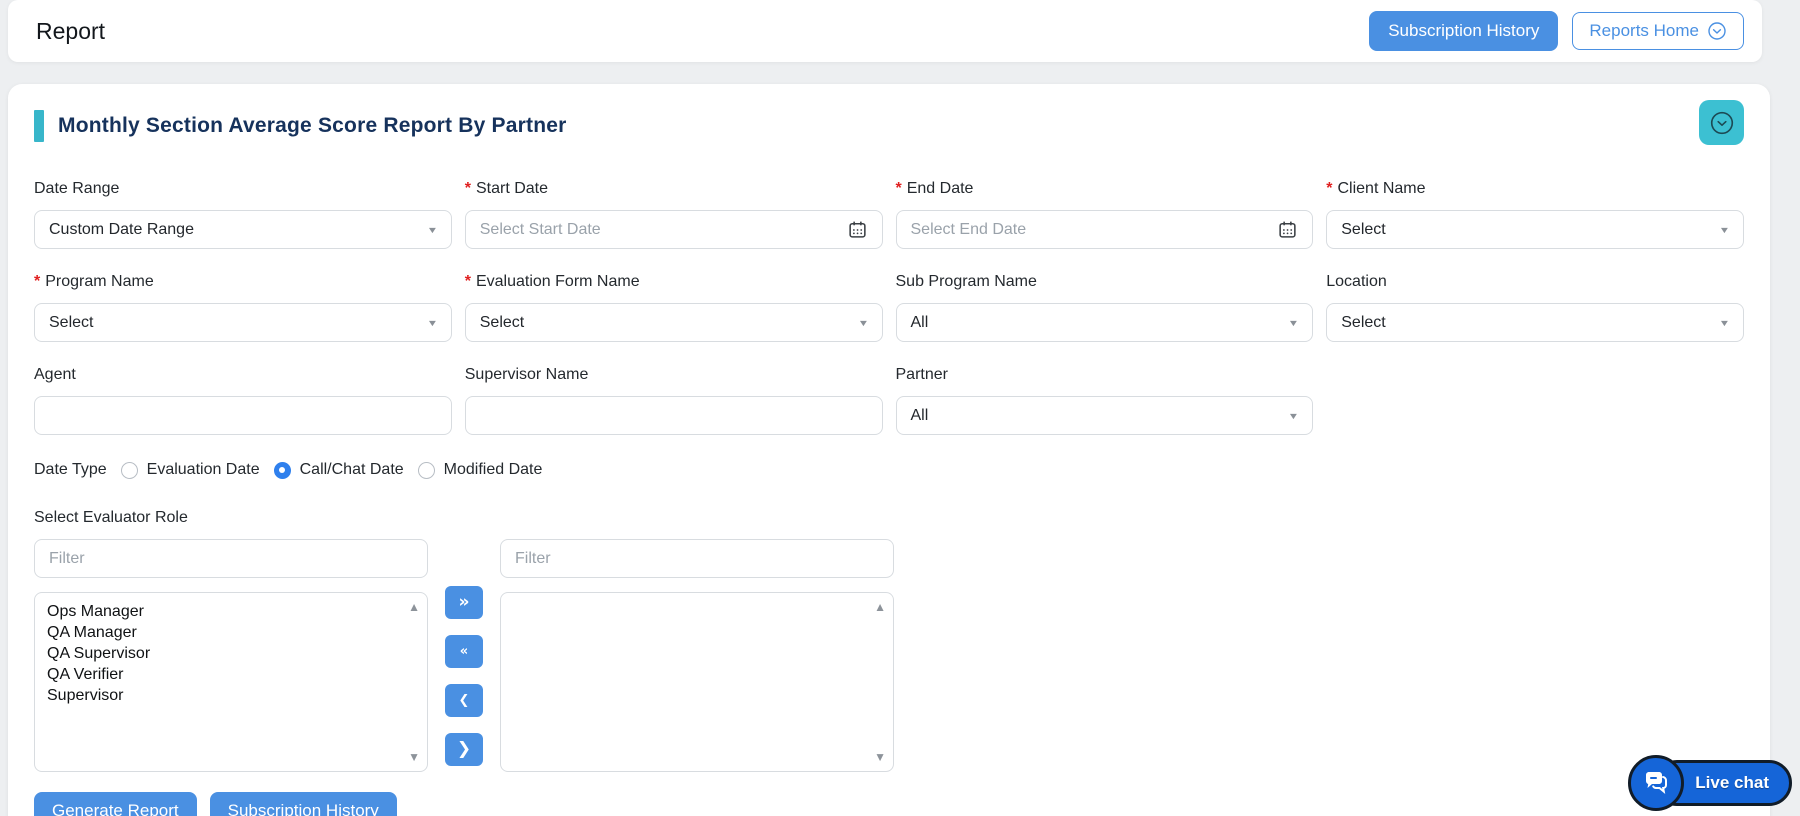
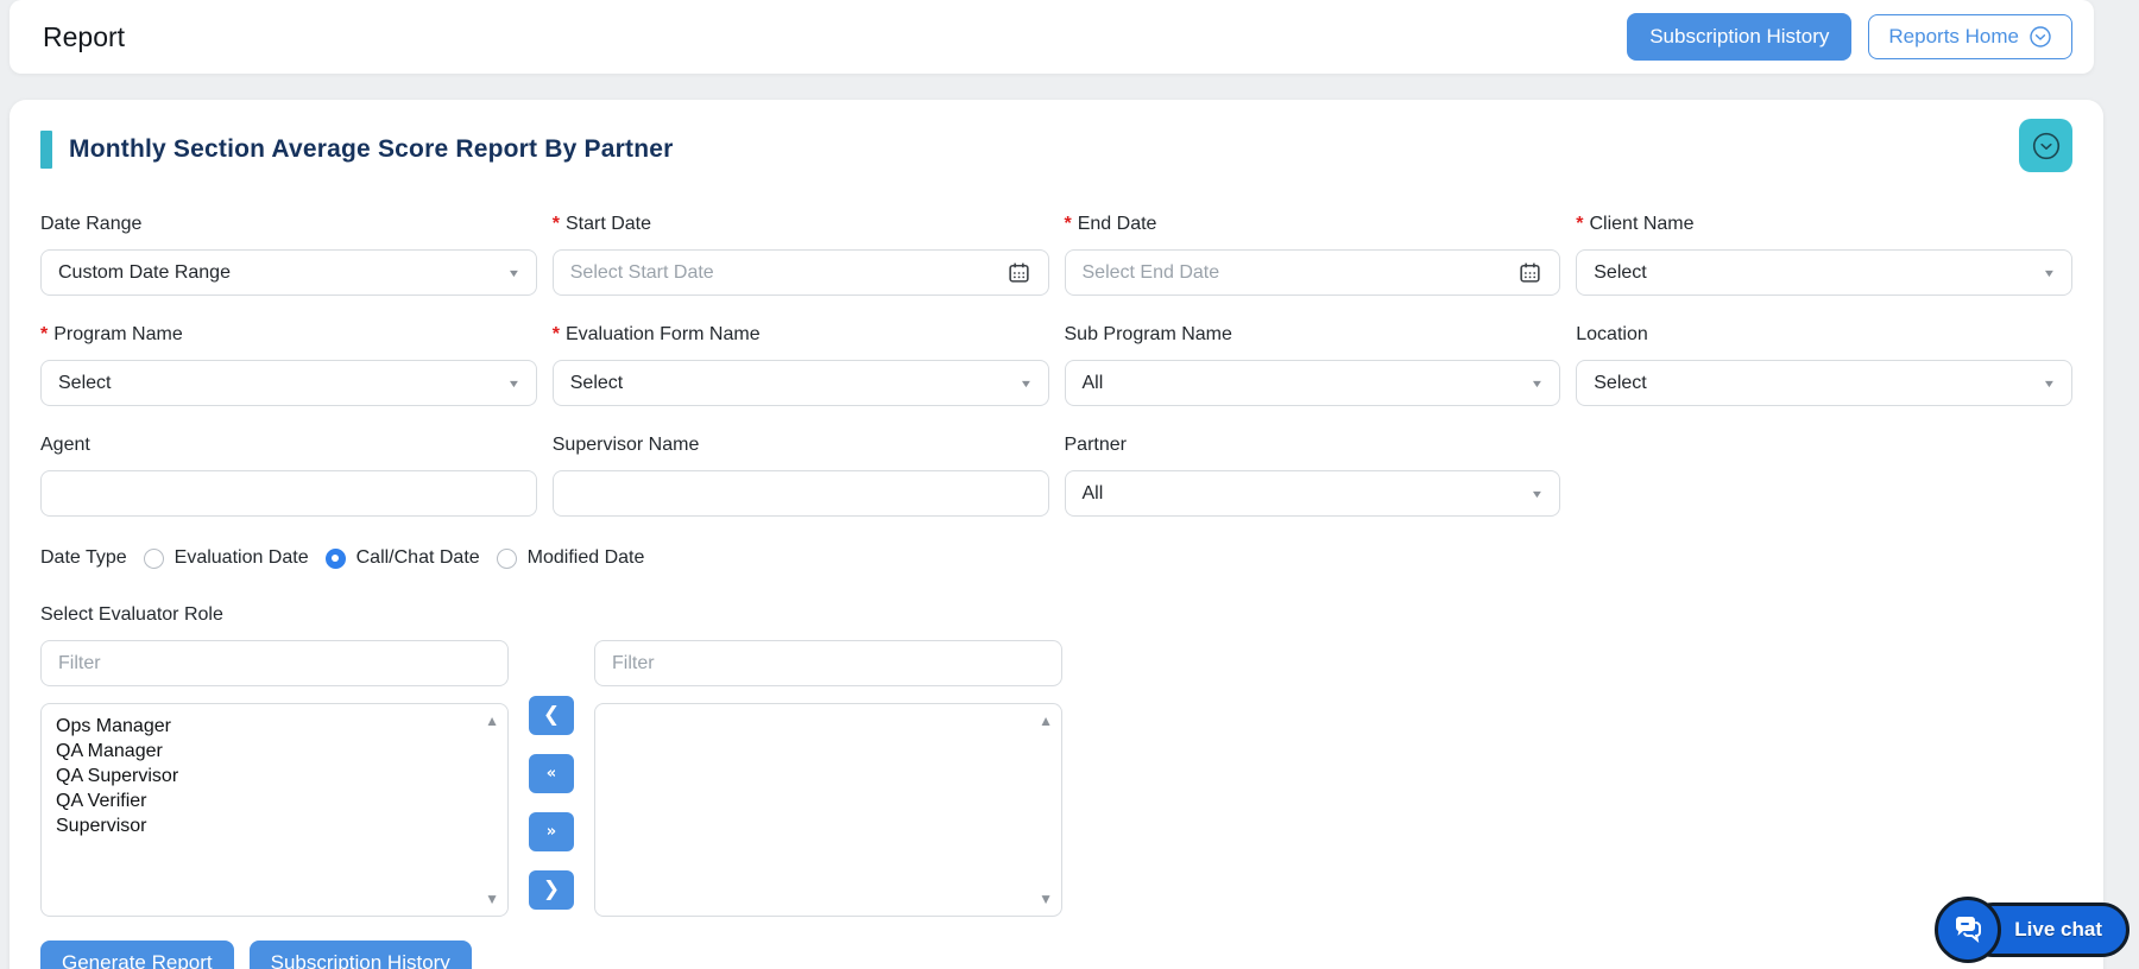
  Report
  Subscription History
  Reports Home
  Monthly Section Average Score Report By Partner
  Date Range
  Custom Date Range
  ▼
  *
  Start Date
  Select Start Date
  *
  End Date
  Select End Date
  *
  Client Name
  Select
  ▼
  *
  Program Name
  Select
  ▼
  *
  Evaluation Form Name
  Select
  ▼
  Sub Program Name
  All
  ▼
  Location
  Select
  ▼
  Agent
  Supervisor Name
  Partner
  All
  ▼
  Date Type
  Evaluation Date
  Call/Chat Date
  Modified Date
  Select Evaluator Role
  Filter
  Ops Manager
  QA Manager
  QA Supervisor
  QA Verifier
  Supervisor
  ▲
  ▼
- »
+ ❮
  «
- ❮
+ »
  ❯
  Filter
  ▲
  ▼
  Generate Report
  Subscription History
  Live chat
